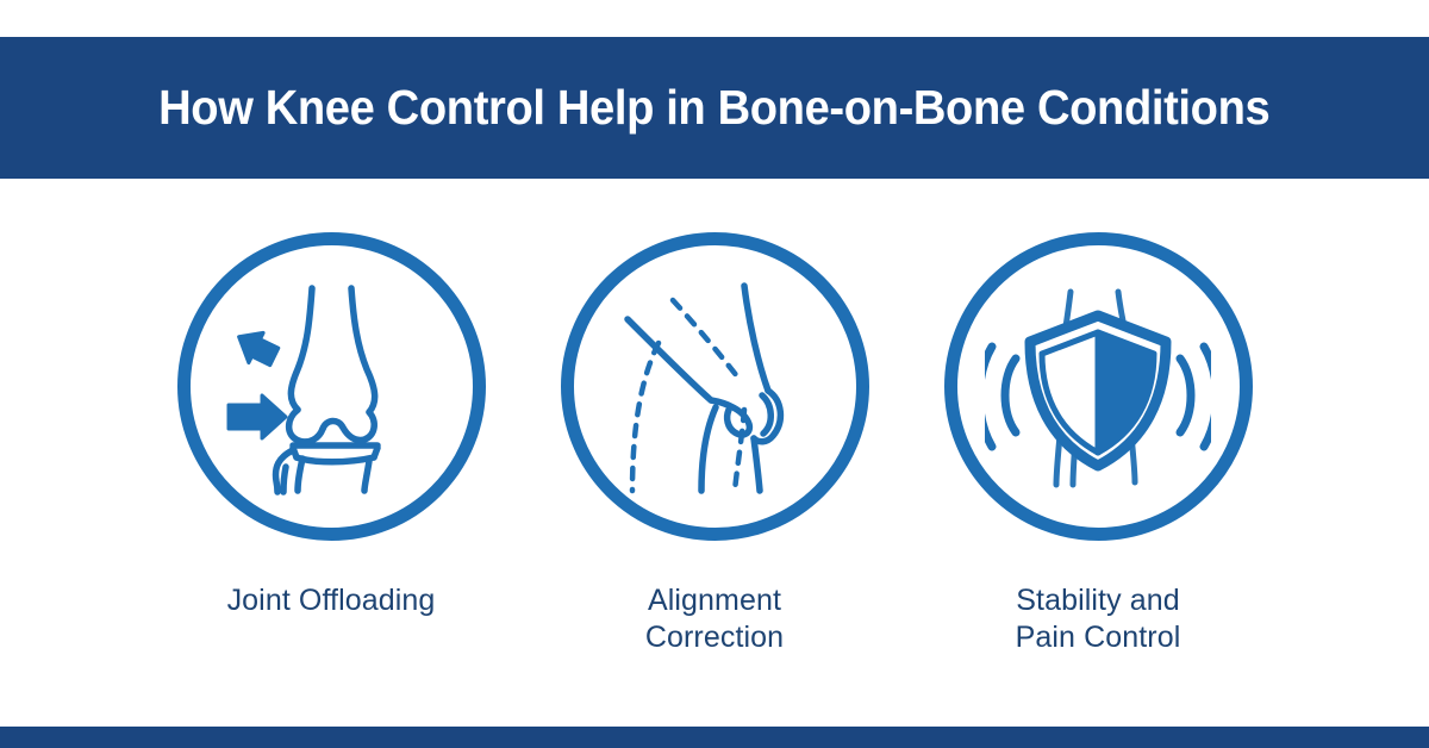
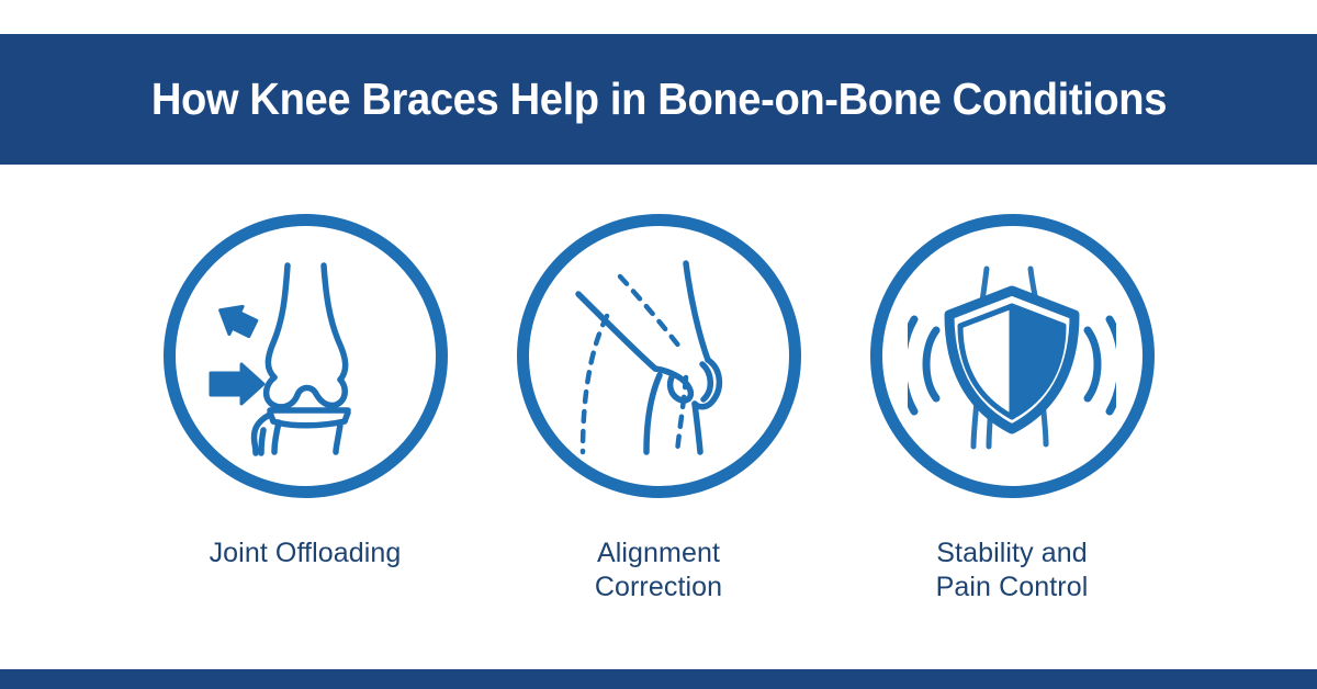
- How Knee Control Help in Bone-on-Bone Conditions
+ How Knee Braces Help in Bone-on-Bone Conditions
  Joint Offloading
  Alignment
  Correction
  Stability and
  Pain Control
